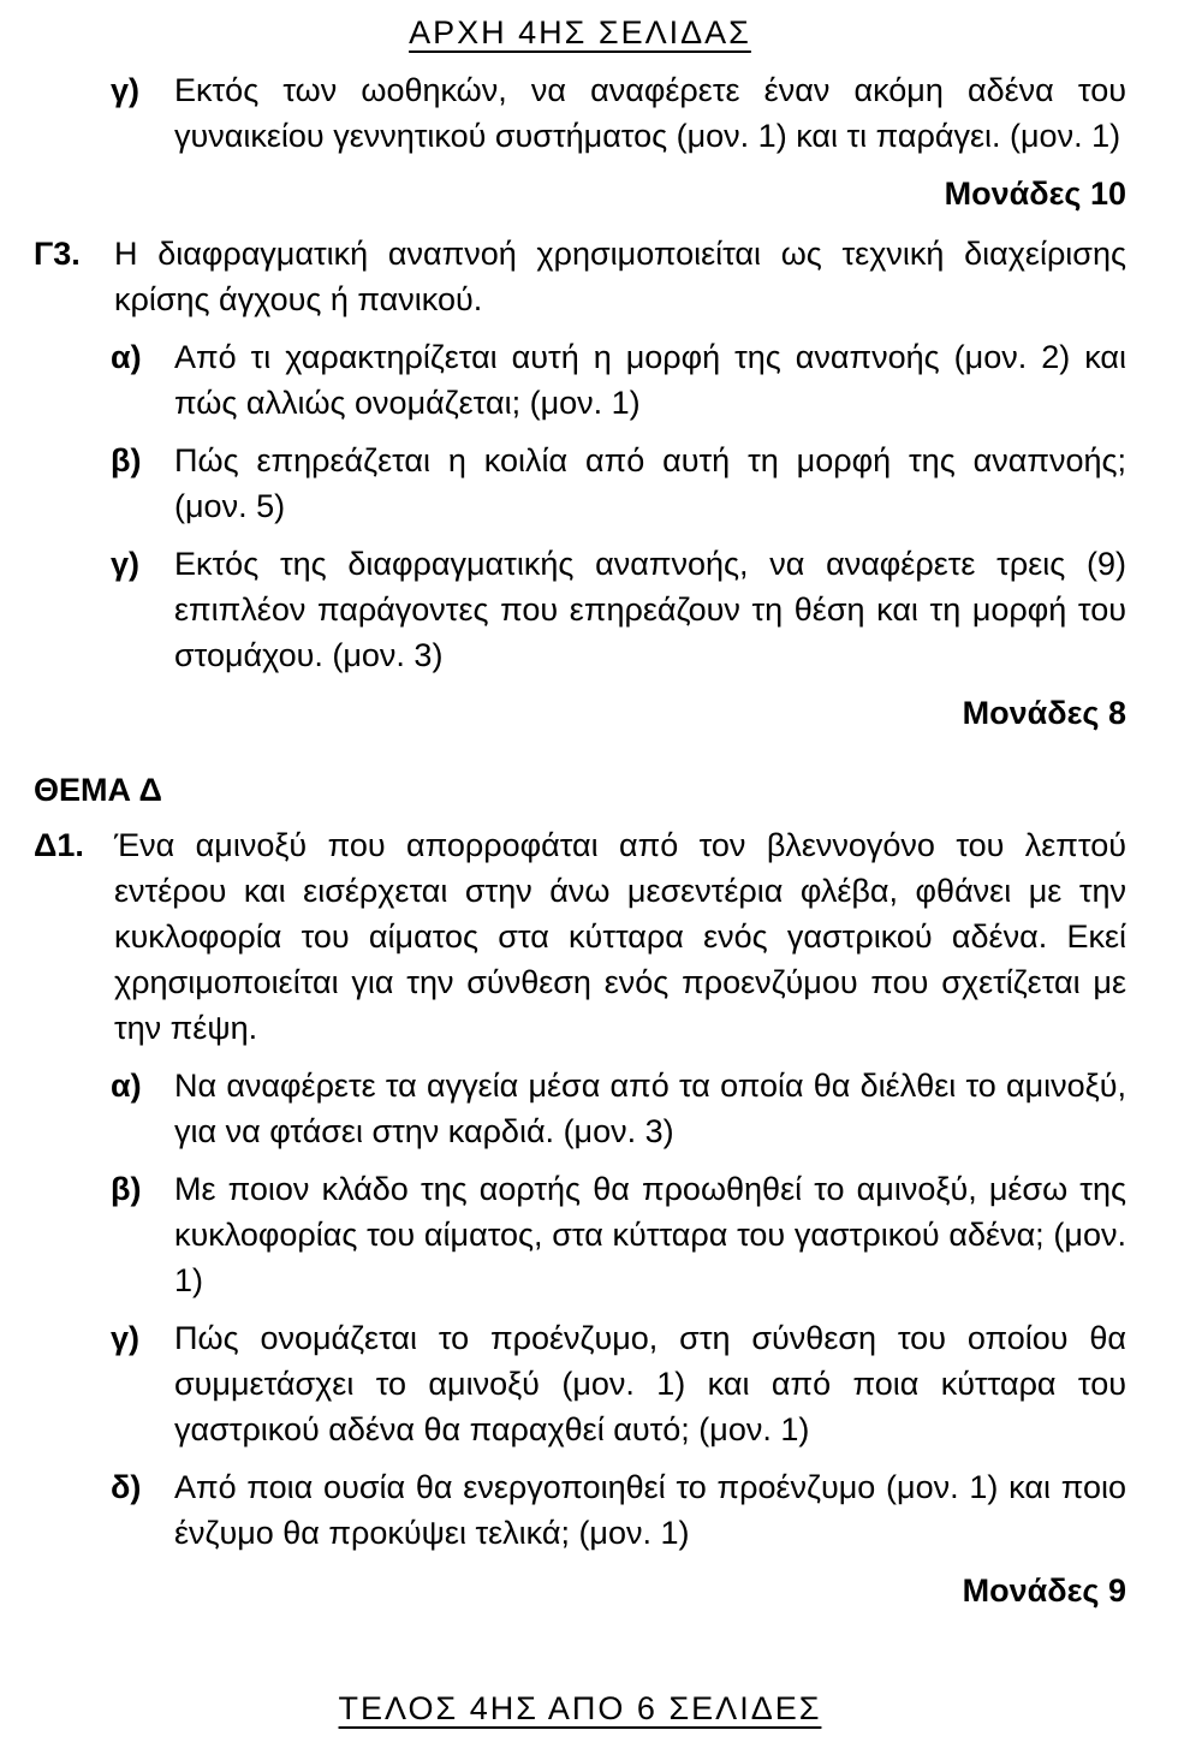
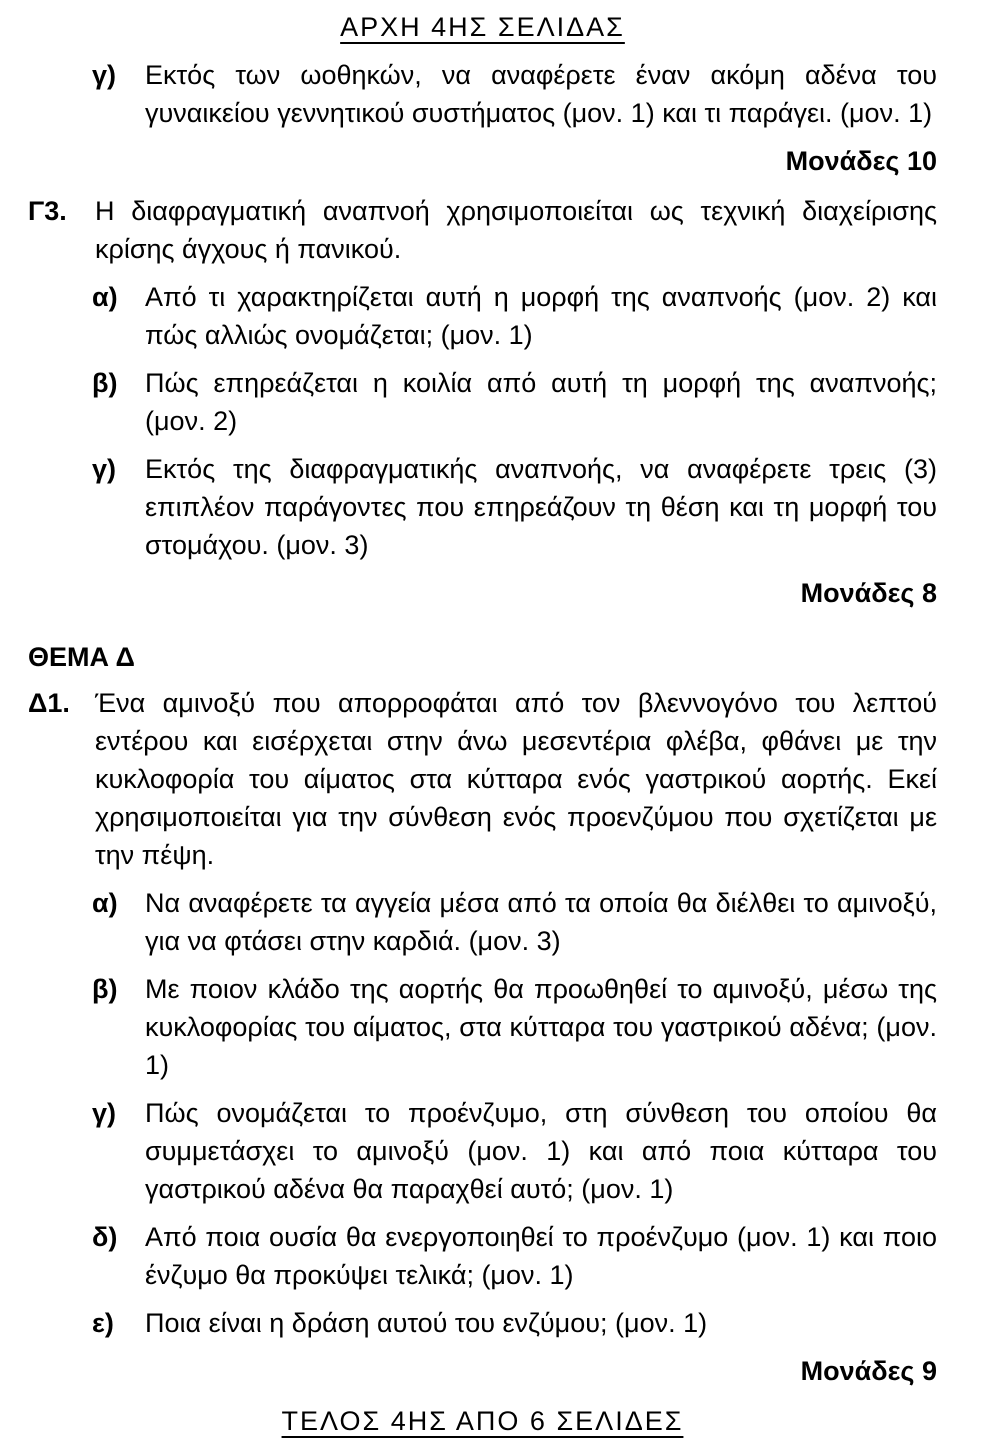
  ΑΡΧΗ 4ΗΣ ΣΕΛΙΔΑΣ
  γ)
  Εκτός των ωοθηκών, να αναφέρετε έναν ακόμη αδένα του γυναικείου γεννητικού συστήματος (μον. 1) και τι παράγει. (μον. 1)
  Μονάδες 10
  Γ3.
  Η διαφραγματική αναπνοή χρησιμοποιείται ως τεχνική διαχείρισης κρίσης άγχους ή πανικού.
  α)
  Από τι χαρακτηρίζεται αυτή η μορφή της αναπνοής (μον. 2) και πώς αλλιώς ονομάζεται; (μον. 1)
  β)
- Πώς επηρεάζεται η κοιλία από αυτή τη μορφή της αναπνοής; (μον. 5)
+ Πώς επηρεάζεται η κοιλία από αυτή τη μορφή της αναπνοής; (μον. 2)
  γ)
- Εκτός της διαφραγματικής αναπνοής, να αναφέρετε τρεις (9) επιπλέον παράγοντες που επηρεάζουν τη θέση και τη μορφή του στομάχου. (μον. 3)
+ Εκτός της διαφραγματικής αναπνοής, να αναφέρετε τρεις (3) επιπλέον παράγοντες που επηρεάζουν τη θέση και τη μορφή του στομάχου. (μον. 3)
  Μονάδες 8
  ΘΕΜΑ Δ
  Δ1.
- Ένα αμινοξύ που απορροφάται από τον βλεννογόνο του λεπτού εντέρου και εισέρχεται στην άνω μεσεντέρια φλέβα, φθάνει με την κυκλοφορία του αίματος στα κύτταρα ενός γαστρικού αδένα. Εκεί χρησιμοποιείται για την σύνθεση ενός προενζύμου που σχετίζεται με την πέψη.
+ Ένα αμινοξύ που απορροφάται από τον βλεννογόνο του λεπτού εντέρου και εισέρχεται στην άνω μεσεντέρια φλέβα, φθάνει με την κυκλοφορία του αίματος στα κύτταρα ενός γαστρικού αορτής. Εκεί χρησιμοποιείται για την σύνθεση ενός προενζύμου που σχετίζεται με την πέψη.
  α)
  Να αναφέρετε τα αγγεία μέσα από τα οποία θα διέλθει το αμινοξύ, για να φτάσει στην καρδιά. (μον. 3)
  β)
  Με ποιον κλάδο της αορτής θα προωθηθεί το αμινοξύ, μέσω της κυκλοφορίας του αίματος, στα κύτταρα του γαστρικού αδένα; (μον. 1)
  γ)
  Πώς ονομάζεται το προένζυμο, στη σύνθεση του οποίου θα συμμετάσχει το αμινοξύ (μον. 1) και από ποια κύτταρα του γαστρικού αδένα θα παραχθεί αυτό; (μον. 1)
  δ)
  Από ποια ουσία θα ενεργοποιηθεί το προένζυμο (μον. 1) και ποιο ένζυμο θα προκύψει τελικά; (μον. 1)
+ ε)
+ Ποια είναι η δράση αυτού του ενζύμου; (μον. 1)
  Μονάδες 9
  ΤΕΛΟΣ 4ΗΣ ΑΠΟ 6 ΣΕΛΙΔΕΣ
